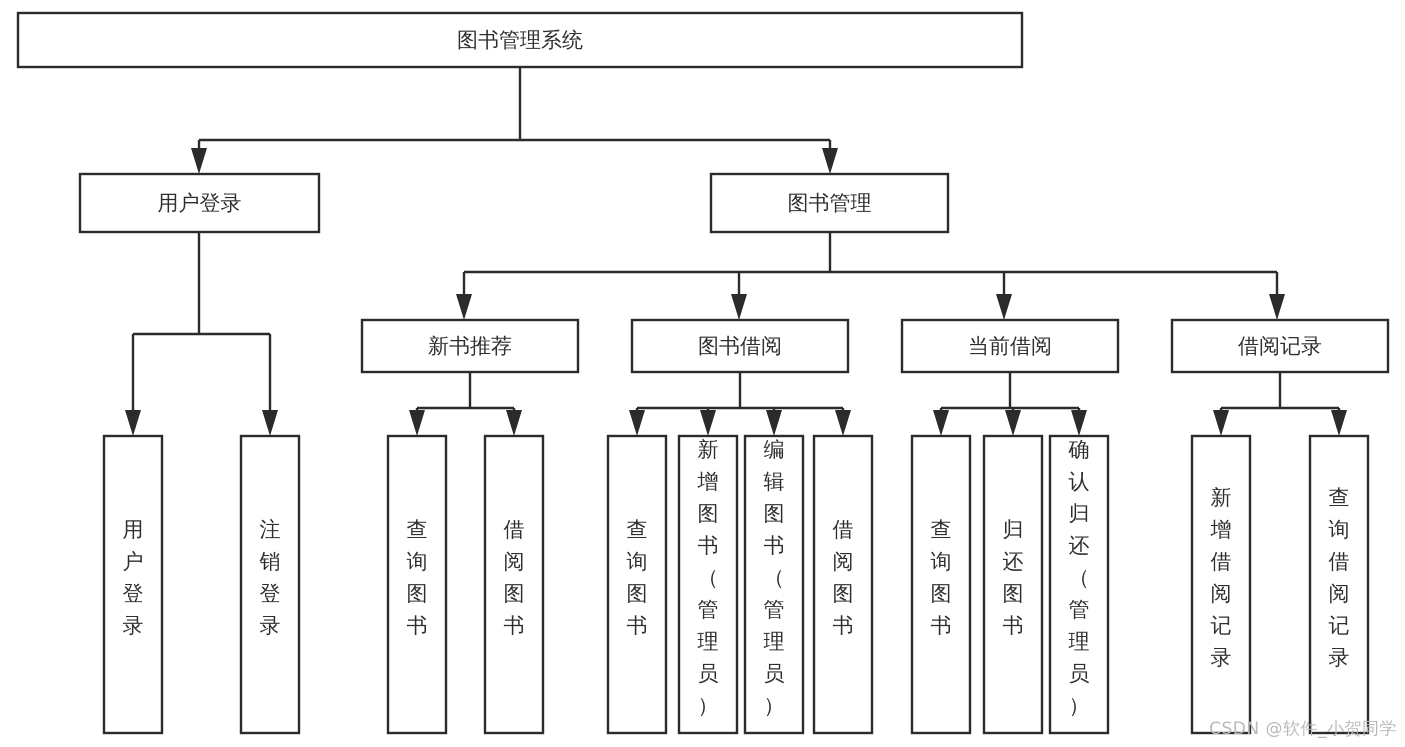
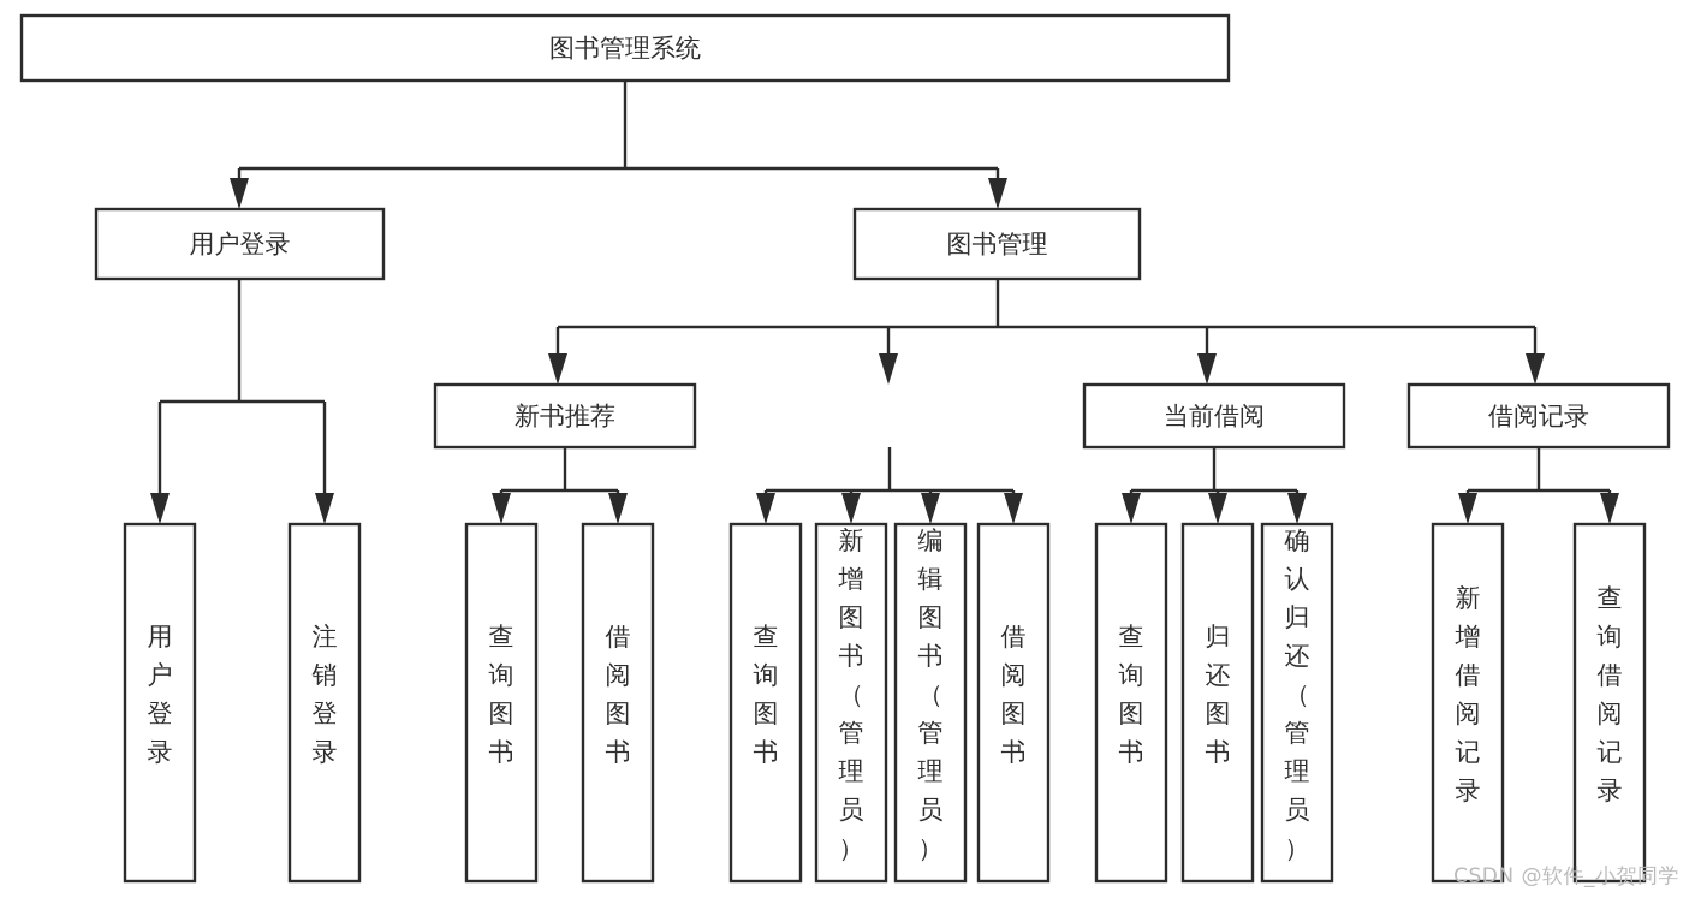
  图书管理系统
  用户登录
  图书管理
  新书推荐
- 图书借阅
  当前借阅
  借阅记录
  用户登录
  注销登录
  查询图书
  借阅图书
  查询图书
  新增图书（管理员）
  编辑图书（管理员）
  借阅图书
  查询图书
  归还图书
  确认归还（管理员）
  新增借阅记录
  查询借阅记录
  CSDN @软件_小贺同学
